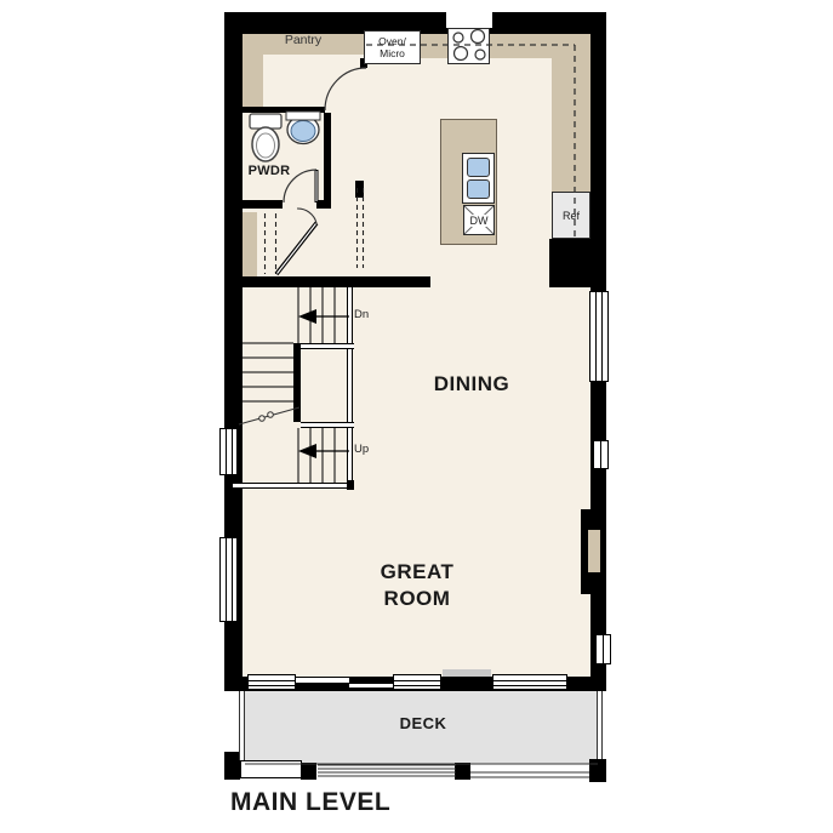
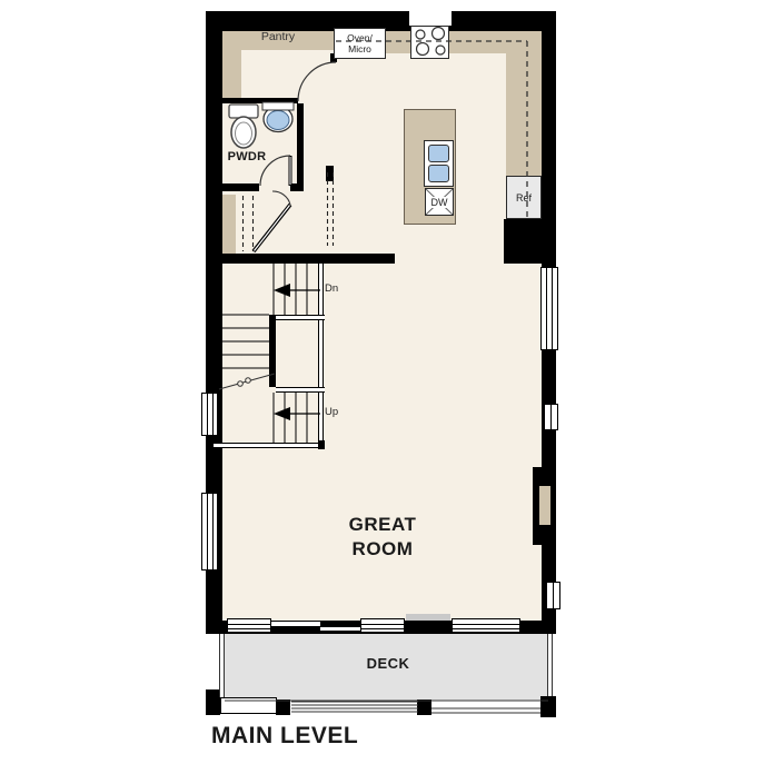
  Oven/
  Micro
  Ref
  DW
  Pantry
  PWDR
  Dn
  Up
- DINING
  GREAT
  ROOM
  DECK
  MAIN LEVEL
